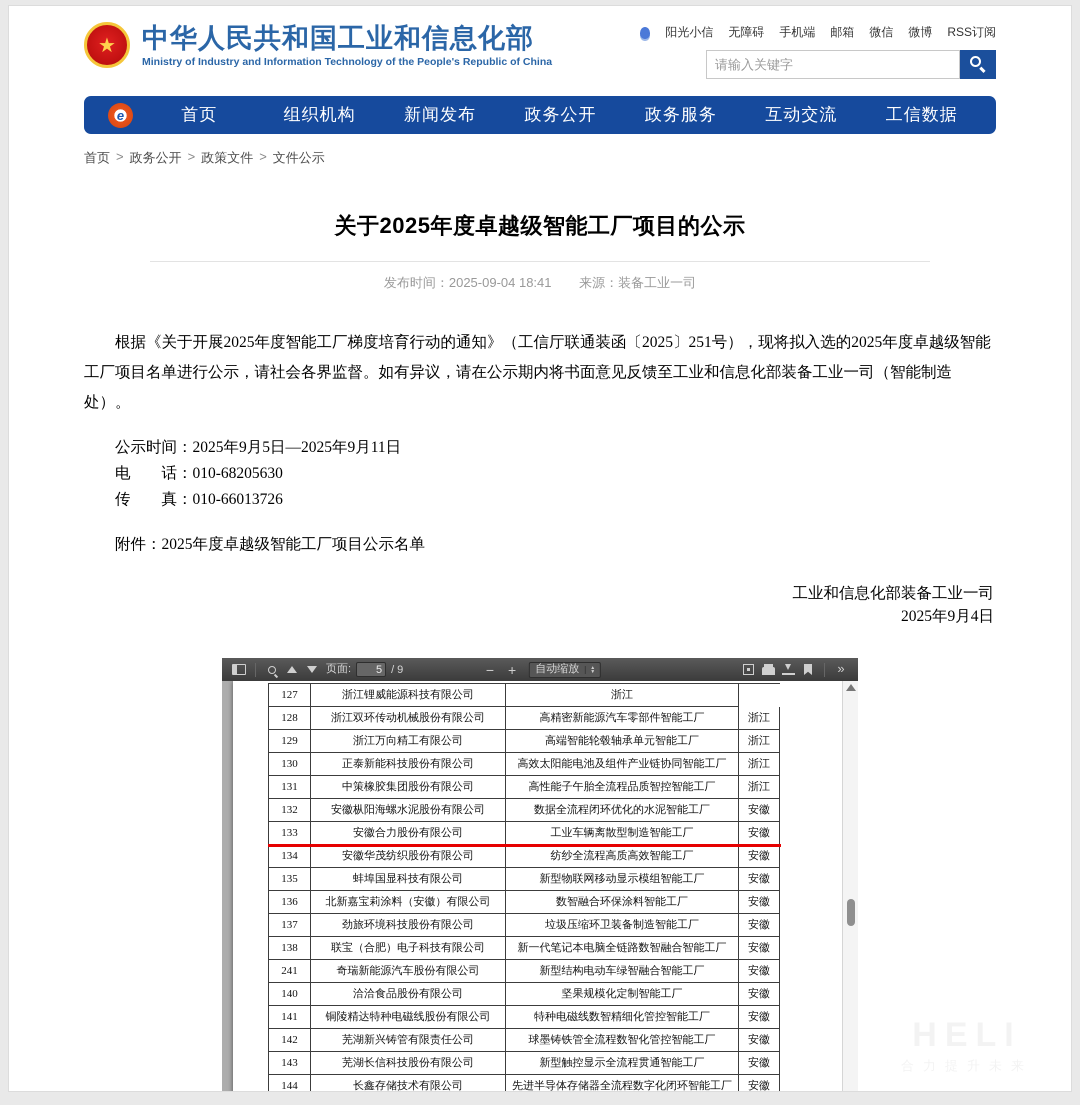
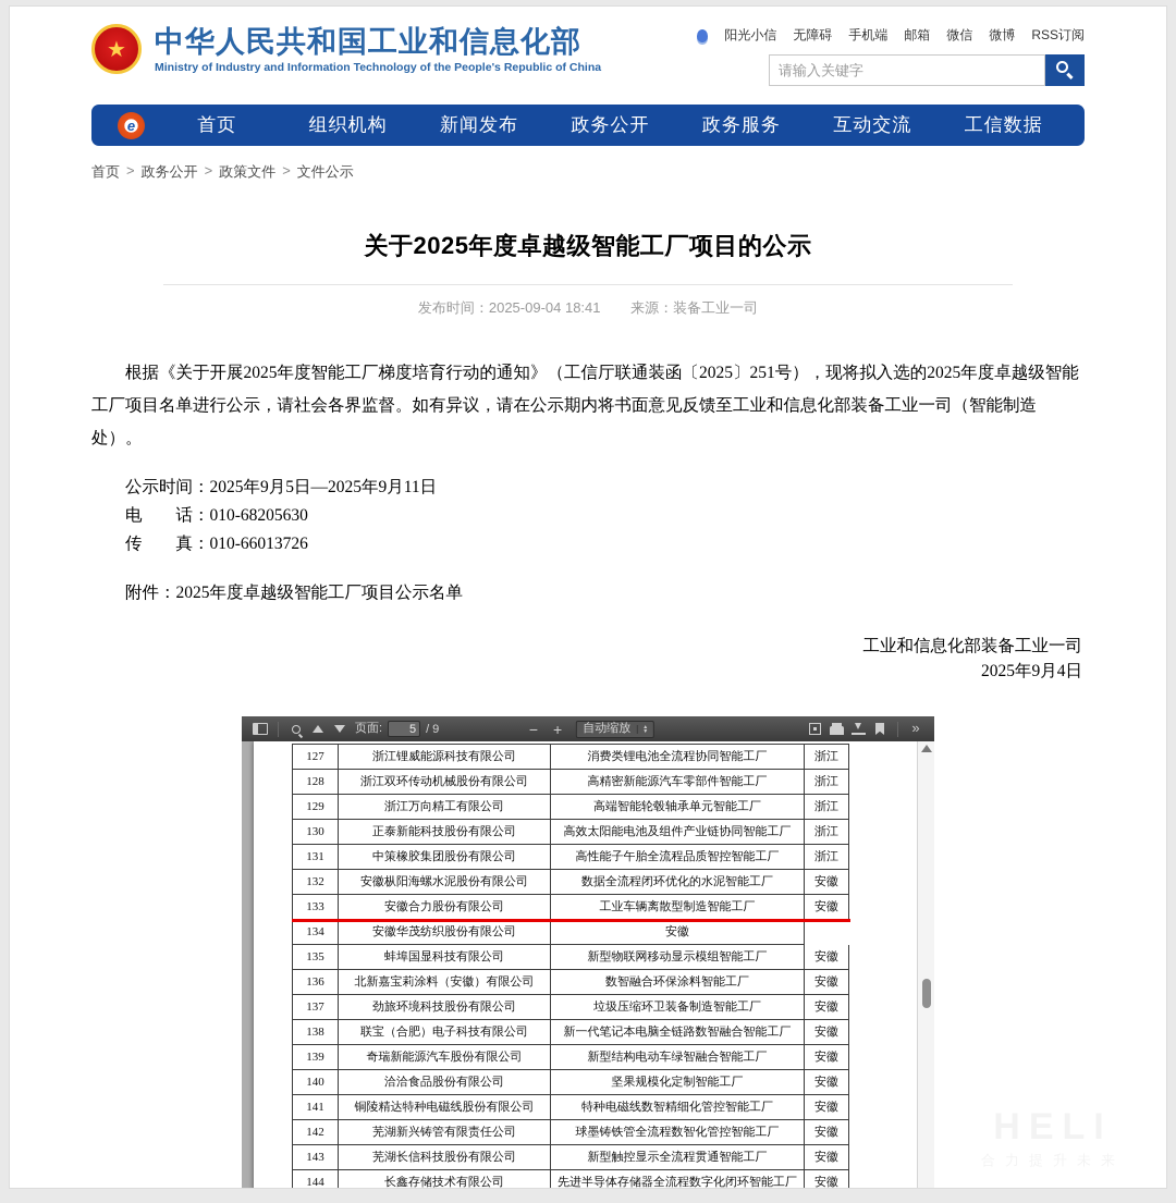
  中华人民共和国工业和信息化部
  Ministry of Industry and Information Technology of the People's Republic of China
  阳光小信
  无障碍
  手机端
  邮箱
  微信
  微博
  RSS订阅
  请输入关键字
  e
  首页
  组织机构
  新闻发布
  政务公开
  政务服务
  互动交流
  工信数据
  首页
  >
  政务公开
  >
  政策文件
  >
  文件公示
  关于2025年度卓越级智能工厂项目的公示
  发布时间：2025-09-04 18:41 来源：装备工业一司
  根据《关于开展2025年度智能工厂梯度培育行动的通知》（工信厅联通装函〔2025〕251号），现将拟入选的2025年度卓越级智能工厂项目名单进行公示，请社会各界监督。如有异议，请在公示期内将书面意见反馈至工业和信息化部装备工业一司（智能制造处）。
  公示时间：2025年9月5日—2025年9月11日
  电 话：010-68205630
  传 真：010-66013726
  附件：2025年度卓越级智能工厂项目公示名单
  工业和信息化部装备工业一司
  2025年9月4日
  页面:
  5
  / 9
  −
  +
  自动缩放
  »
  127
  浙江锂威能源科技有限公司
+ 消费类锂电池全流程协同智能工厂
  浙江
  128
  浙江双环传动机械股份有限公司
  高精密新能源汽车零部件智能工厂
  浙江
  129
  浙江万向精工有限公司
  高端智能轮毂轴承单元智能工厂
  浙江
  130
  正泰新能科技股份有限公司
  高效太阳能电池及组件产业链协同智能工厂
  浙江
  131
  中策橡胶集团股份有限公司
  高性能子午胎全流程品质智控智能工厂
  浙江
  132
  安徽枞阳海螺水泥股份有限公司
  数据全流程闭环优化的水泥智能工厂
  安徽
  133
  安徽合力股份有限公司
  工业车辆离散型制造智能工厂
  安徽
  134
  安徽华茂纺织股份有限公司
- 纺纱全流程高质高效智能工厂
  安徽
  135
  蚌埠国显科技有限公司
  新型物联网移动显示模组智能工厂
  安徽
  136
  北新嘉宝莉涂料（安徽）有限公司
  数智融合环保涂料智能工厂
  安徽
  137
  劲旅环境科技股份有限公司
  垃圾压缩环卫装备制造智能工厂
  安徽
  138
  联宝（合肥）电子科技有限公司
  新一代笔记本电脑全链路数智融合智能工厂
  安徽
- 241
+ 139
  奇瑞新能源汽车股份有限公司
  新型结构电动车绿智融合智能工厂
  安徽
  140
  洽洽食品股份有限公司
  坚果规模化定制智能工厂
  安徽
  141
  铜陵精达特种电磁线股份有限公司
  特种电磁线数智精细化管控智能工厂
  安徽
  142
  芜湖新兴铸管有限责任公司
  球墨铸铁管全流程数智化管控智能工厂
  安徽
  143
  芜湖长信科技股份有限公司
  新型触控显示全流程贯通智能工厂
  安徽
  144
  长鑫存储技术有限公司
  先进半导体存储器全流程数字化闭环智能工厂
  安徽
